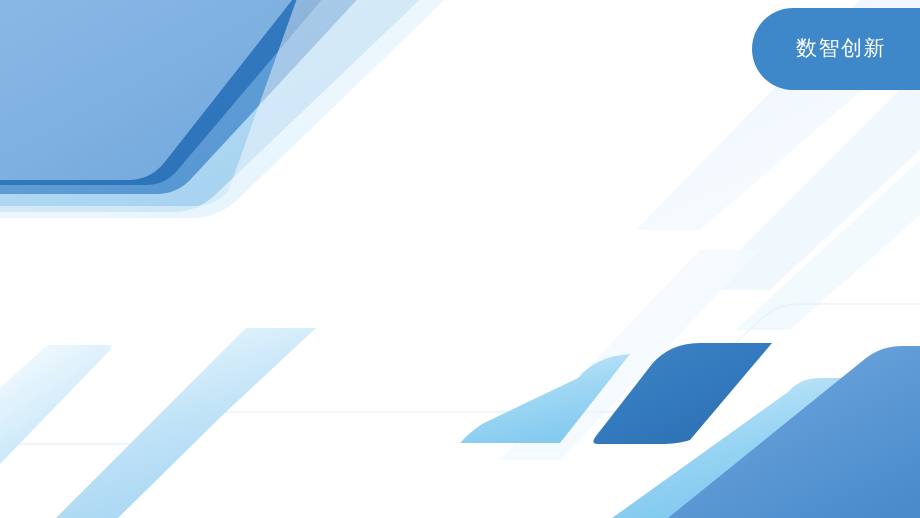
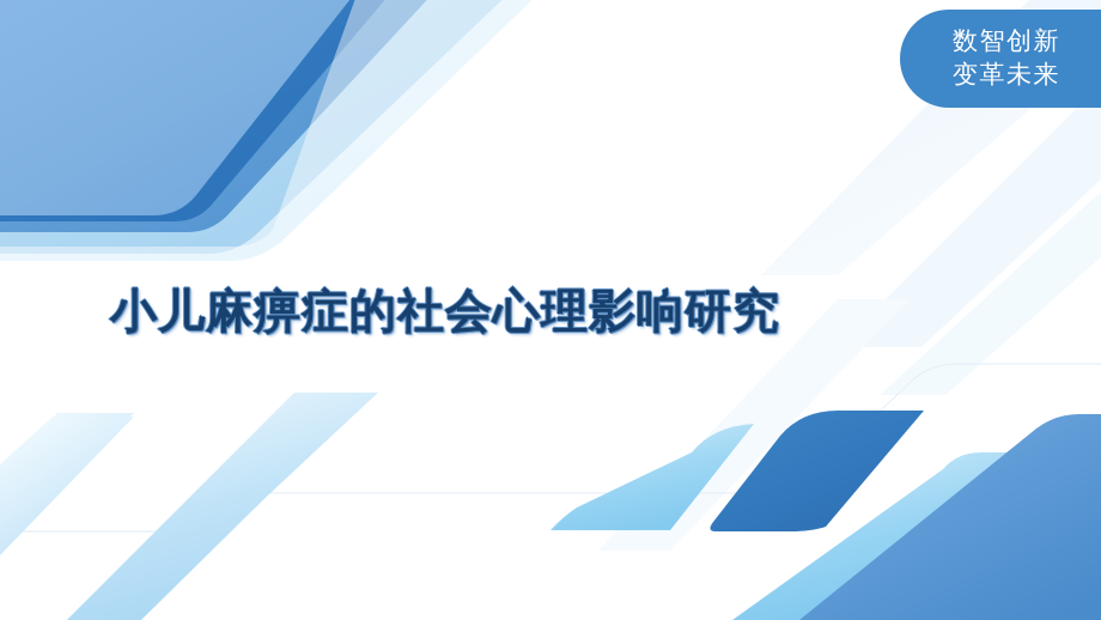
  数智创新
+ 变革未来
+ 小儿麻痹症的社会心理影响研究
